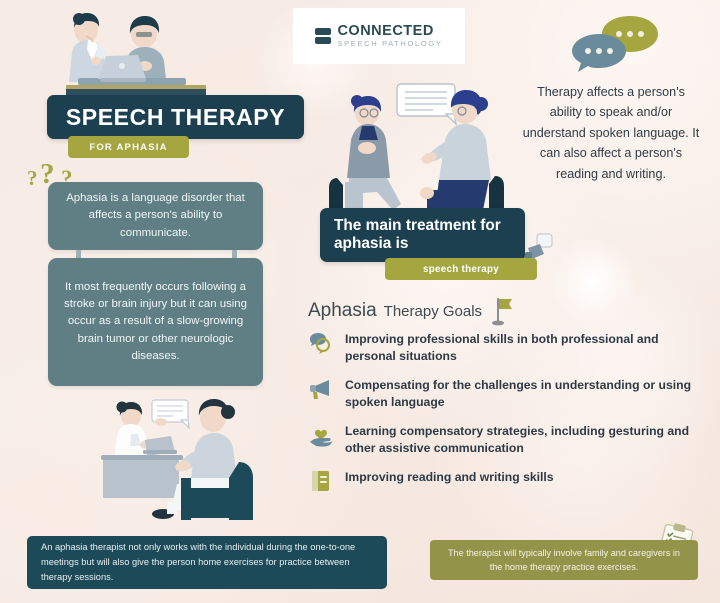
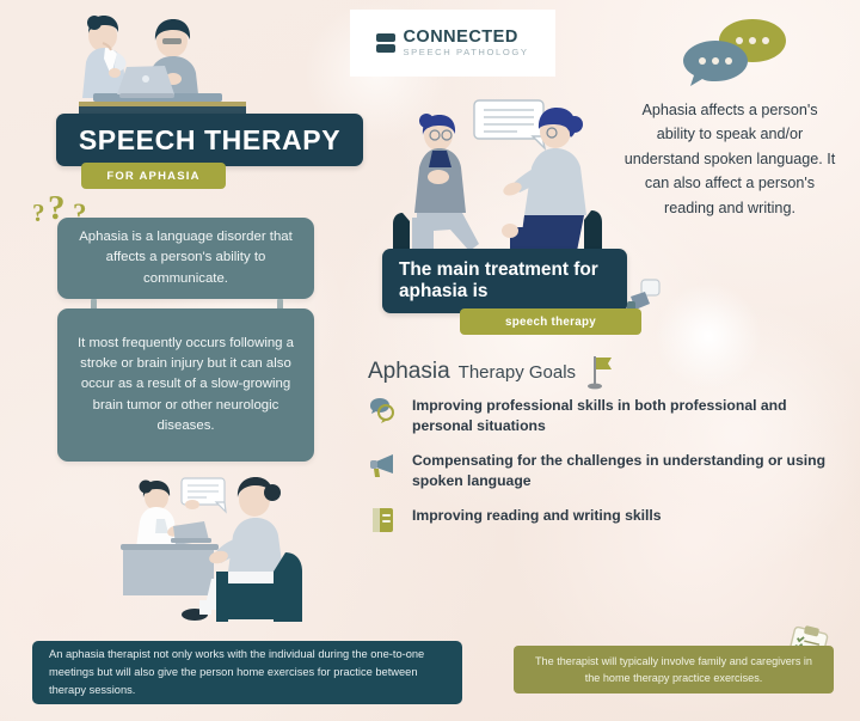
  SPEECH THERAPY
  FOR APHASIA
  CONNECTED
  SPEECH PATHOLOGY
- Therapy affects a person's ability to speak and/or understand spoken language. It can also affect a person's reading and writing.
+ Aphasia affects a person's ability to speak and/or understand spoken language. It can also affect a person's reading and writing.
  ?
  ?
  ?
  Aphasia is a language disorder that affects a person's ability to communicate.
- It most frequently occurs following a stroke or brain injury but it can using occur as a result of a slow-growing brain tumor or other neurologic diseases.
+ It most frequently occurs following a stroke or brain injury but it can also occur as a result of a slow-growing brain tumor or other neurologic diseases.
  The main treatment for aphasia is
  speech therapy
  Aphasia
  Therapy Goals
  Improving professional skills in both professional and personal situations
  Compensating for the challenges in understanding or using spoken language
- Learning compensatory strategies, including gesturing and other assistive communication
  Improving reading and writing skills
  An aphasia therapist not only works with the individual during the one-to-one meetings but will also give the person home exercises for practice between therapy sessions.
  The therapist will typically involve family and caregivers in the home therapy practice exercises.
